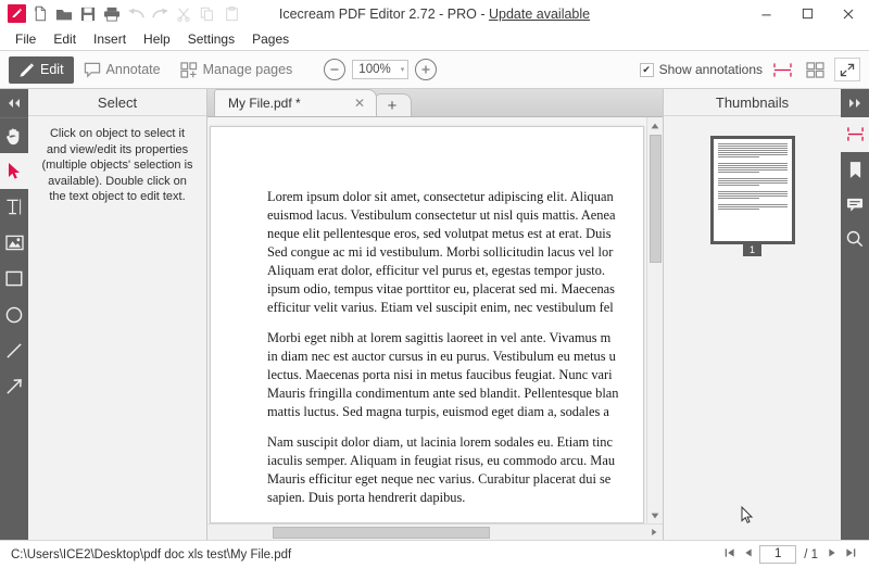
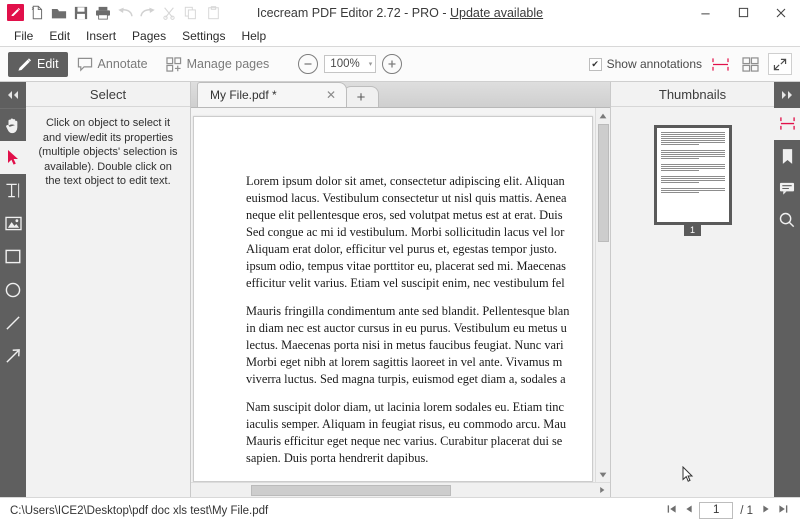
  Icecream PDF Editor 2.72 - PRO - Update available
  File
  Edit
  Insert
- Help
+ Pages
  Settings
- Pages
+ Help
  Edit
  Annotate
  Manage pages
  100%
  ✔
  Show annotations
  Select
  Click on object to select it and view/edit its properties (multiple objects' selection is available). Double click on the text object to edit text.
  My File.pdf *
  ✕
  +
  Lorem ipsum dolor sit amet, consectetur adipiscing elit. Aliquan
  euismod lacus. Vestibulum consectetur ut nisl quis mattis. Aenea
  neque elit pellentesque eros, sed volutpat metus est at erat. Duis
  Sed congue ac mi id vestibulum. Morbi sollicitudin lacus vel lor
  Aliquam erat dolor, efficitur vel purus et, egestas tempor justo.
  ipsum odio, tempus vitae porttitor eu, placerat sed mi. Maecenas
  efficitur velit varius. Etiam vel suscipit enim, nec vestibulum fel
- Morbi eget nibh at lorem sagittis laoreet in vel ante. Vivamus m
+ Mauris fringilla condimentum ante sed blandit. Pellentesque blan
  in diam nec est auctor cursus in eu purus. Vestibulum eu metus u
  lectus. Maecenas porta nisi in metus faucibus feugiat. Nunc vari
- Mauris fringilla condimentum ante sed blandit. Pellentesque blan
+ Morbi eget nibh at lorem sagittis laoreet in vel ante. Vivamus m
- mattis luctus. Sed magna turpis, euismod eget diam a, sodales a
+ viverra luctus. Sed magna turpis, euismod eget diam a, sodales a
  Nam suscipit dolor diam, ut lacinia lorem sodales eu. Etiam tinc
  iaculis semper. Aliquam in feugiat risus, eu commodo arcu. Mau
  Mauris efficitur eget neque nec varius. Curabitur placerat dui se
  sapien. Duis porta hendrerit dapibus.
  Thumbnails
  1
  C:\Users\ICE2\Desktop\pdf doc xls test\My File.pdf
  1
  / 1
